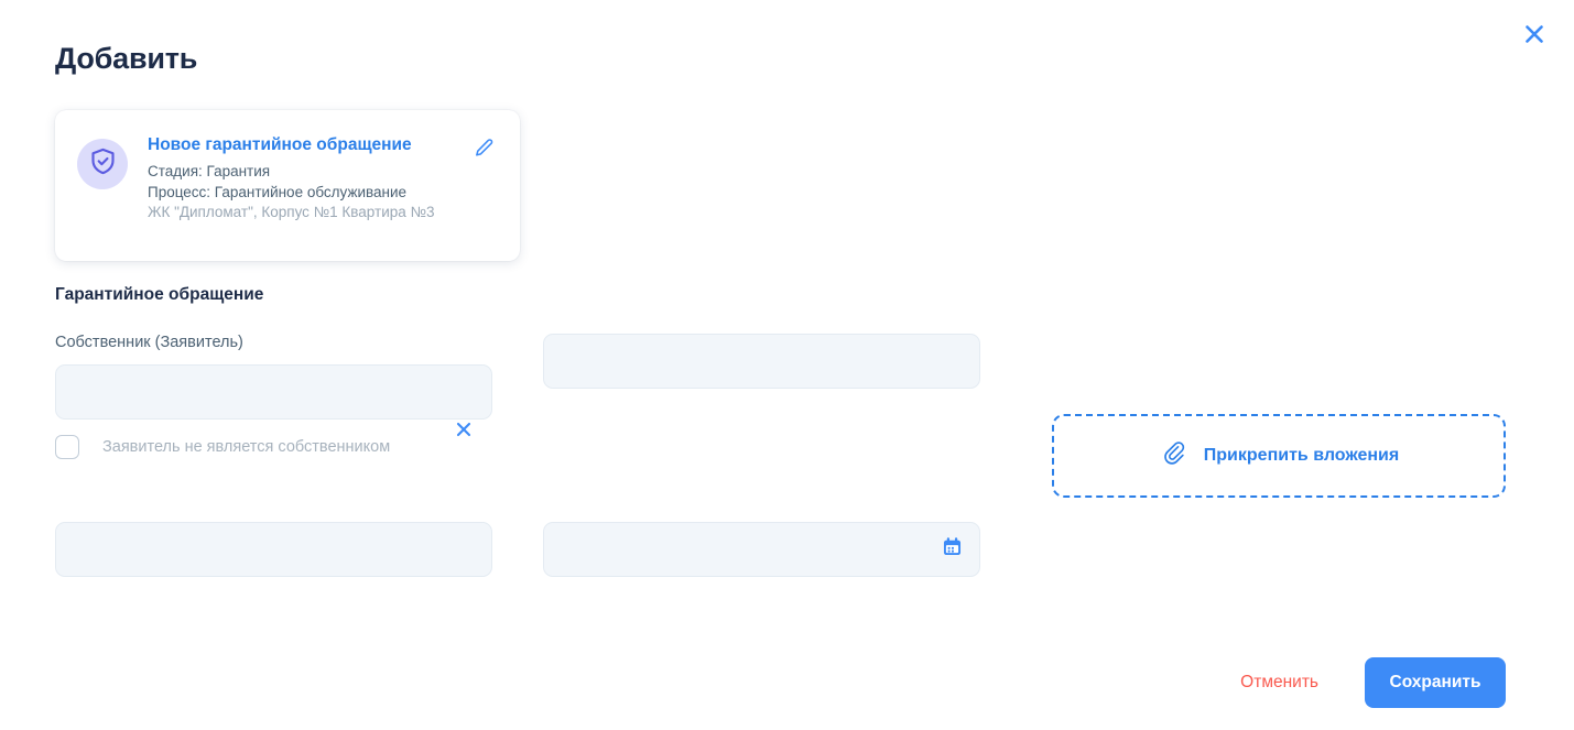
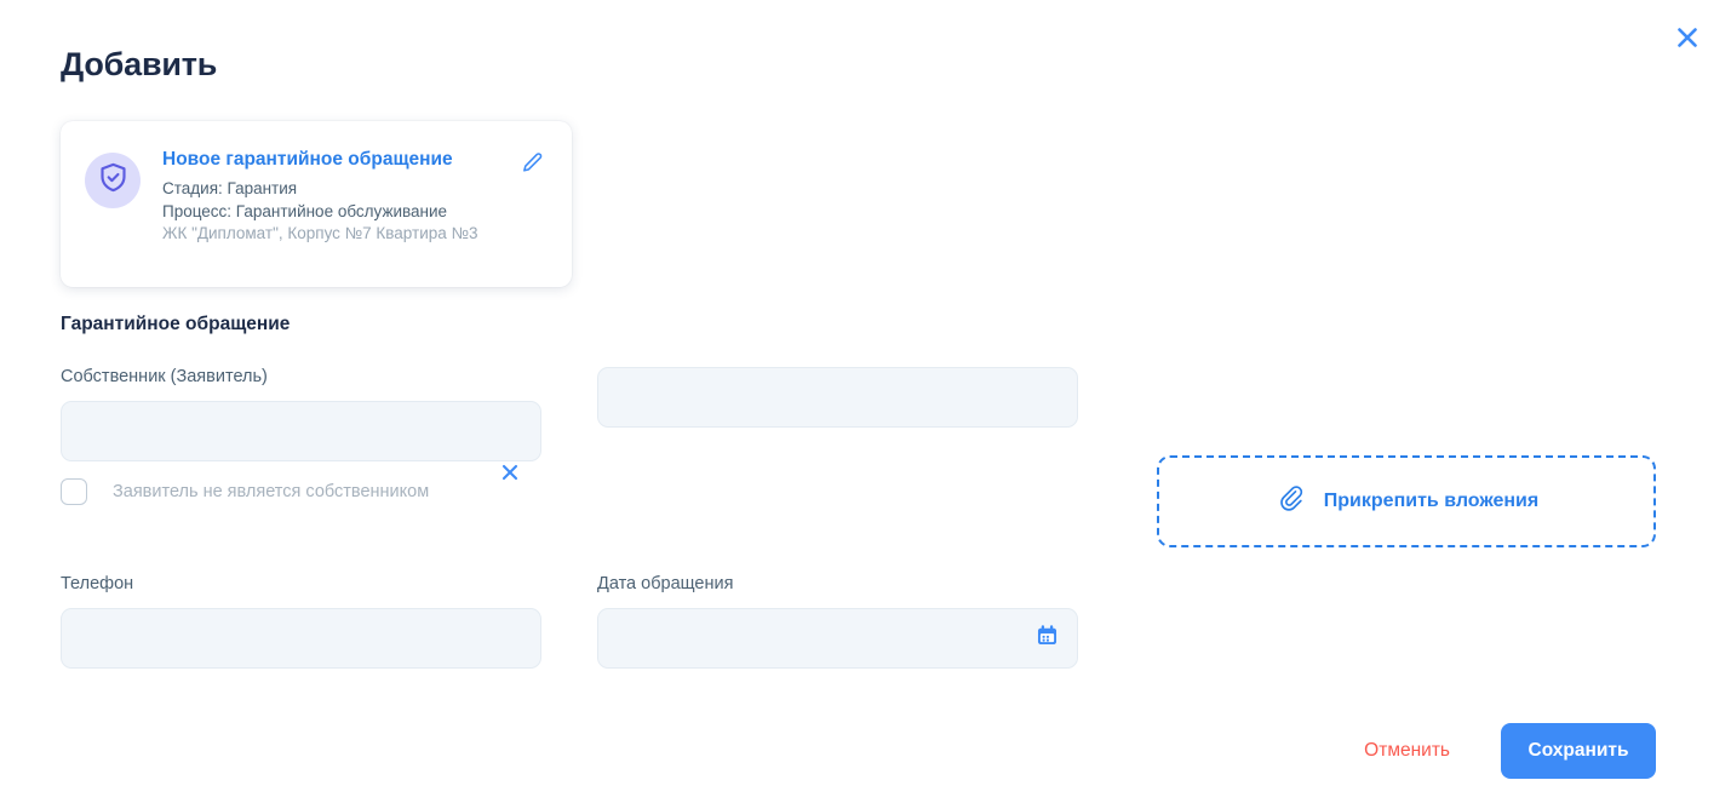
  Добавить
  Новое гарантийное обращение
  Стадия: Гарантия
  Процесс: Гарантийное обслуживание
- ЖК "Дипломат", Корпус №1 Квартира №3
+ ЖК "Дипломат", Корпус №7 Квартира №3
  Гарантийное обращение
  Собственник (Заявитель)
  Заявитель не является собственником
+ Телефон
+ Дата обращения
  Прикрепить вложения
  Отменить
  Сохранить
